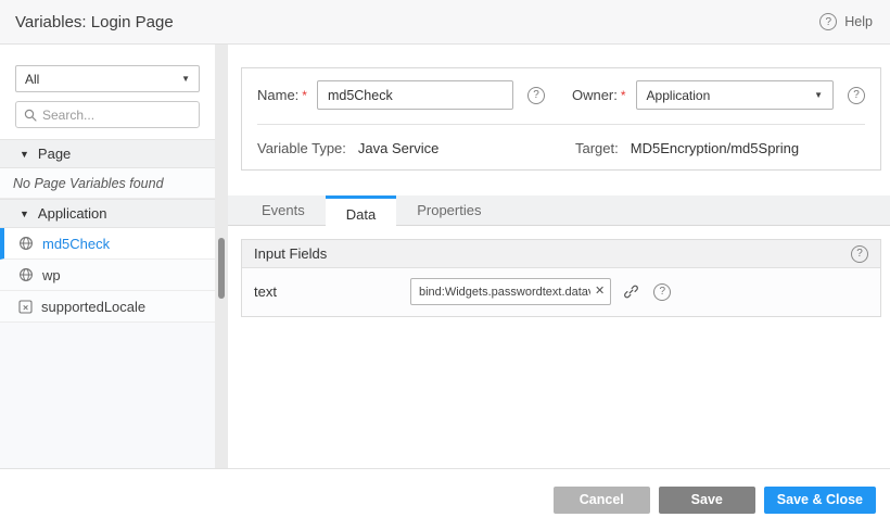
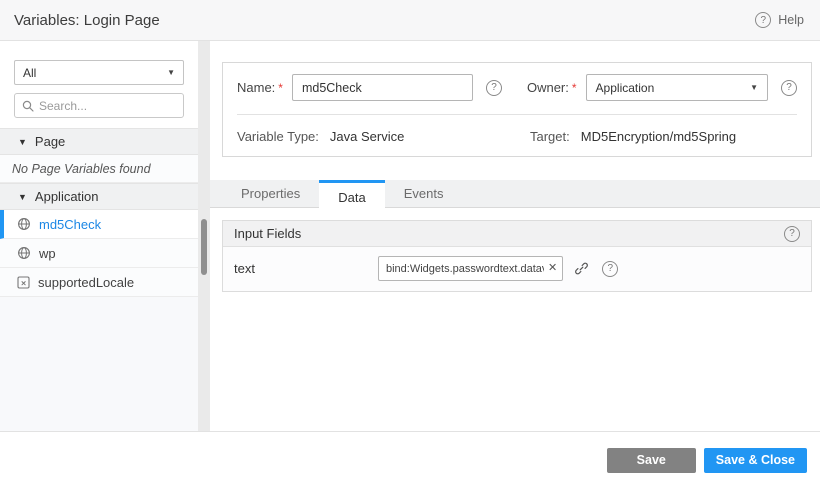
  Variables: Login Page
  ?
  Help
  All
  ▼
  Search...
  ▼
  Page
  No Page Variables found
  ▼
  Application
  md5Check
  wp
  supportedLocale
  Name:
  *
  md5Check
  ?
  Owner:
  *
  Application
  ▼
  ?
  Variable Type:
  Java Service
  Target:
  MD5Encryption/md5Spring
- Events
+ Properties
  Data
- Properties
+ Events
  Input Fields
  ?
  text
  bind:Widgets.passwordtext.data
  ✕
  ?
- Cancel
  Save
  Save & Close
